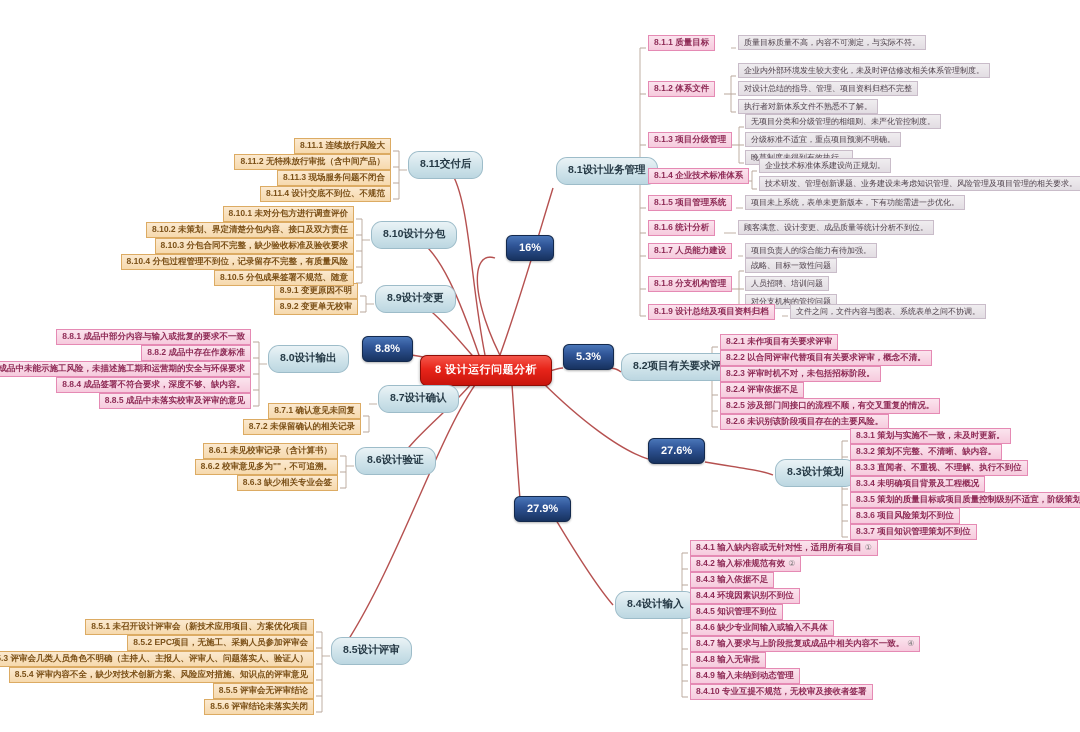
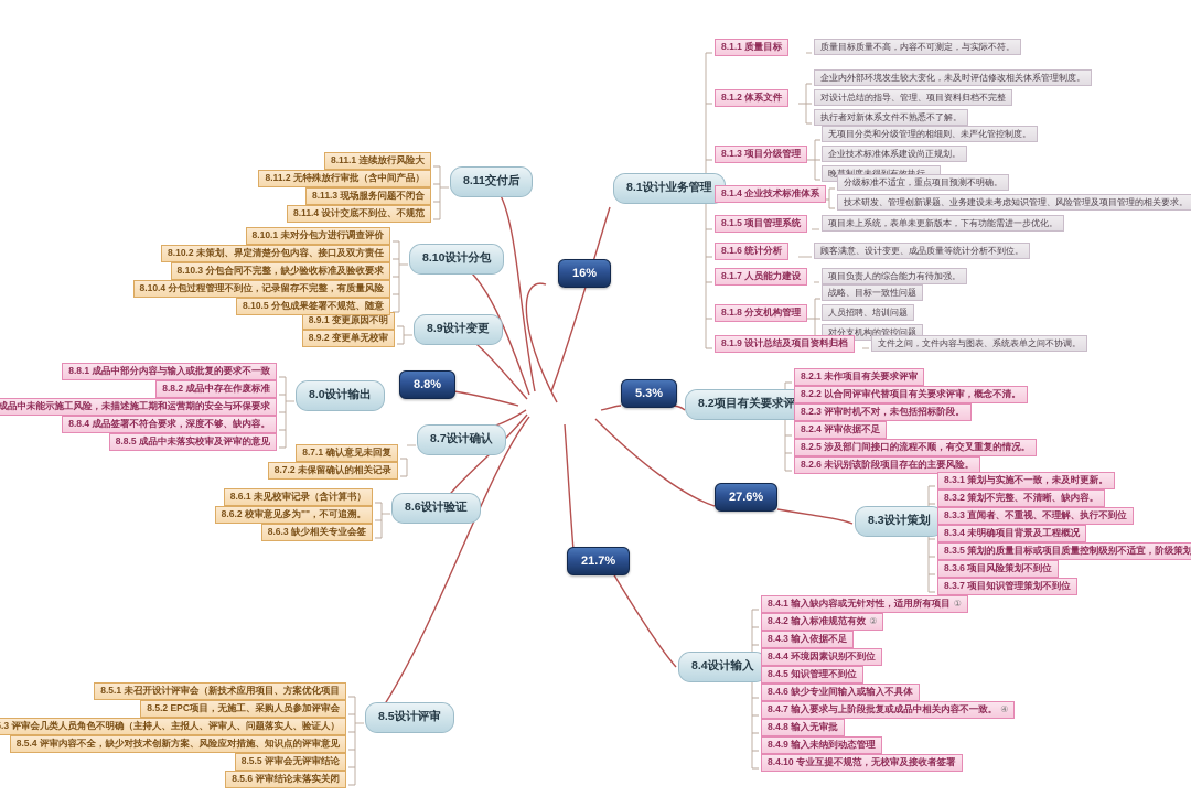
- 8 设计运行问题分析
  16%
  5.3%
  27.6%
- 27.9%
+ 21.7%
  8.8%
  8.1设计业务管理
  8.2项目有关要求评
  8.3设计策划
  8.4设计输入
  8.5设计评审
  8.6设计验证
  8.7设计确认
  8.0设计输出
  8.9设计变更
  8.10设计分包
  8.11交付后
  8.1.1 质量目标
  质量目标质量不高，内容不可测定，与实际不符。
  8.1.2 体系文件
  企业内外部环境发生较大变化，未及时评估修改相关体系管理制度。
  对设计总结的指导、管理、项目资料归档不完整
  执行者对新体系文件不熟悉不了解。
  8.1.3 项目分级管理
  无项目分类和分级管理的相细则、未严化管控制度。
- 分级标准不适宜，重点项目预测不明确。
+ 企业技术标准体系建设尚正规划。
  8.1.4 企业技术标准体系
- 企业技术标准体系建设尚正规划。
+ 分级标准不适宜，重点项目预测不明确。
  技术研发、管理创新课题、业务建设未考虑知识管理、风险管理及项目管理的相关要求。
  8.1.5 项目管理系统
  项目未上系统，表单未更新版本，下有功能需进一步优化。
  8.1.6 统计分析
  顾客满意、设计变更、成品质量等统计分析不到位。
  8.1.7 人员能力建设
  项目负责人的综合能力有待加强。
  8.1.8 分支机构管理
  战略、目标一致性问题
  人员招聘、培训问题
  对分支机构的管控问题
  8.1.9 设计总结及项目资料归档
  文件之间，文件内容与图表、系统表单之间不协调。
  8.2.1 未作项目有关要求评审
  8.2.2 以合同评审代替项目有关要求评审，概念不清。
  8.2.3 评审时机不对，未包括招标阶段。
  8.2.4 评审依据不足
  8.2.5 涉及部门间接口的流程不顺，有交叉重复的情况。
  8.2.6 未识别该阶段项目存在的主要风险。
  8.3.1 策划与实施不一致，未及时更新。
  8.3.2 策划不完整、不清晰、缺内容。
  8.3.3 直闻者、不重视、不理解、执行不到位
  8.3.4 未明确项目背景及工程概况
  8.3.5 策划的质量目标或项目质量控制级别不适宜，阶级策划
  8.3.6 项目风险策划不到位
  8.3.7 项目知识管理策划不到位
  8.4.1 输入缺内容或无针对性，适用所有项目 ①
  8.4.2 输入标准规范有效 ②
  8.4.3 输入依据不足
  8.4.4 环境因素识别不到位
  8.4.5 知识管理不到位
  8.4.6 缺少专业间输入或输入不具体
  8.4.7 输入要求与上阶段批复或成品中相关内容不一致。 ④
  8.4.8 输入无审批
  8.4.9 输入未纳到动态管理
  8.4.10 专业互提不规范，无校审及接收者签署
  8.5.1 未召开设计评审会（新技术应用项目、方案优化项目
  8.5.2 EPC项目，无施工、采购人员参加评审会
  .3 评审会几类人员角色不明确（主持人、主报人、评审人、问题落实人、验证人）
  8.5.4 评审内容不全，缺少对技术创新方案、风险应对措施、知识点的评审意见
  8.5.5 评审会无评审结论
  8.5.6 评审结论未落实关闭
  8.6.1 未见校审记录（含计算书）
  8.6.2 校审意见多为""，不可追溯。
  8.6.3 缺少相关专业会签
  8.7.1 确认意见未回复
  8.7.2 未保留确认的相关记录
  8.8.1 成品中部分内容与输入或批复的要求不一致
  8.8.2 成品中存在作废标准
  成品中未能示施工风险，未描述施工期和运营期的安全与环保要求
  8.8.4 成品签署不符合要求，深度不够、缺内容。
  8.8.5 成品中未落实校审及评审的意见
  8.9.1 变更原因不明
  8.9.2 变更单无校审
  8.10.1 未对分包方进行调查评价
  8.10.2 未策划、界定清楚分包内容、接口及双方责任
  8.10.3 分包合同不完整，缺少验收标准及验收要求
  8.10.4 分包过程管理不到位，记录留存不完整，有质量风险
  8.10.5 分包成果签署不规范、随意
  8.11.1 连续放行风险大
  8.11.2 无特殊放行审批（含中间产品）
  8.11.3 现场服务问题不闭合
  8.11.4 设计交底不到位、不规范
